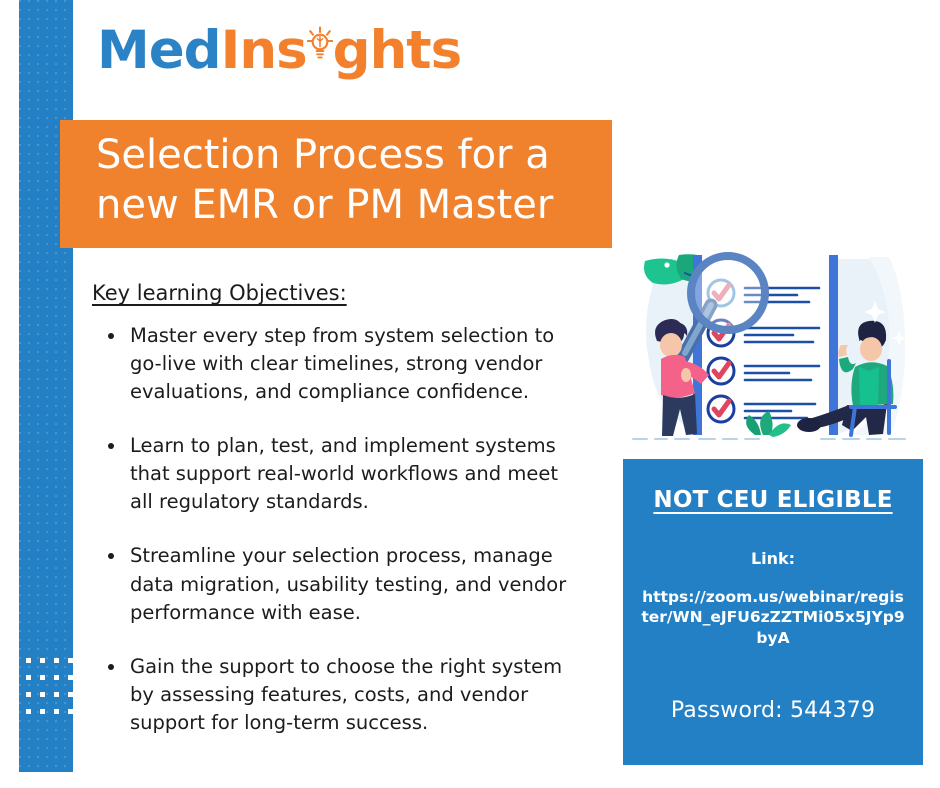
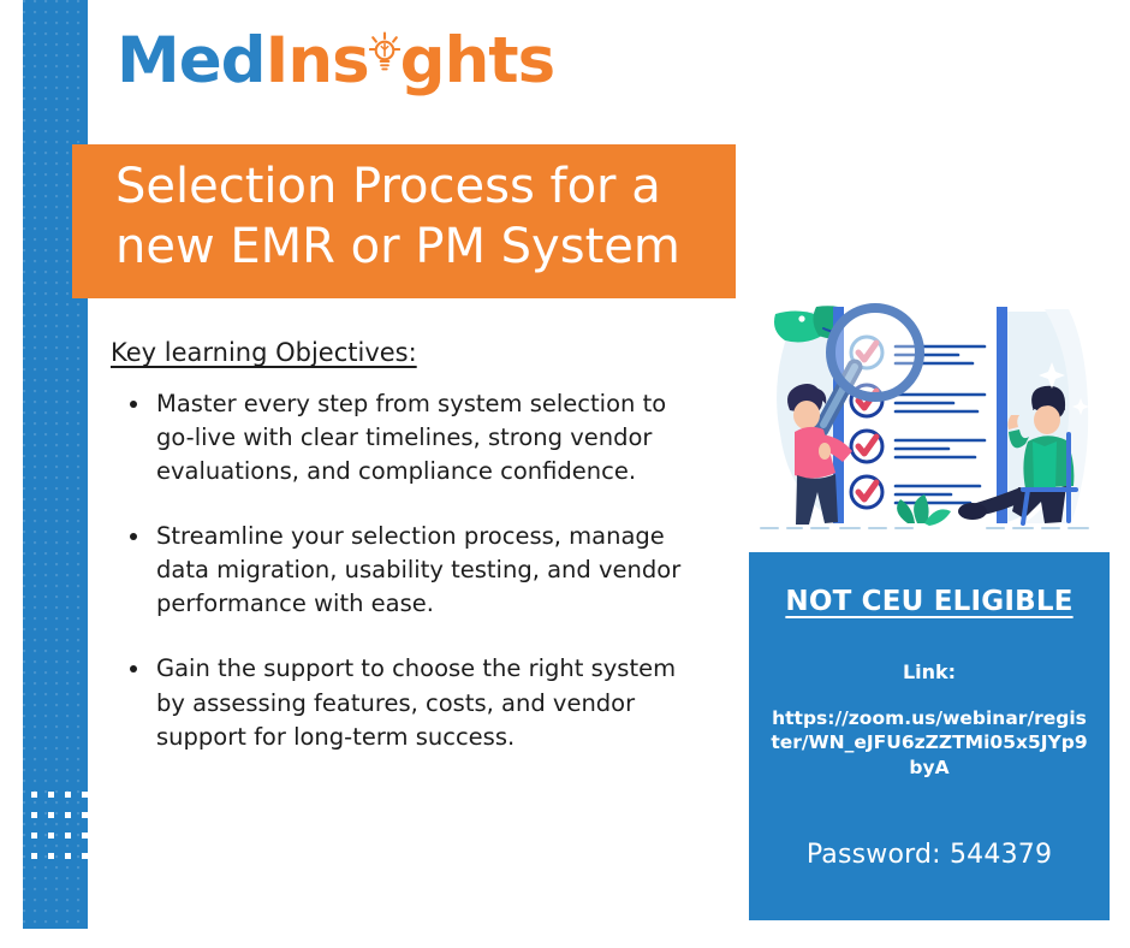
  MedIns ghts
  Selection Process for a
- new EMR or PM Master
+ new EMR or PM System
  Key learning Objectives:
  Master every step from system selection to go-live with clear timelines, strong vendor evaluations, and compliance confidence.
- Learn to plan, test, and implement systems that support real-world workflows and meet all regulatory standards.
  Streamline your selection process, manage data migration, usability testing, and vendor performance with ease.
  Gain the support to choose the right system by assessing features, costs, and vendor support for long-term success.
  NOT CEU ELIGIBLE
  Link:
  https://zoom.us/webinar/register/WN_eJFU6zZZTMi05x5JYp9byA
  Password: 544379
